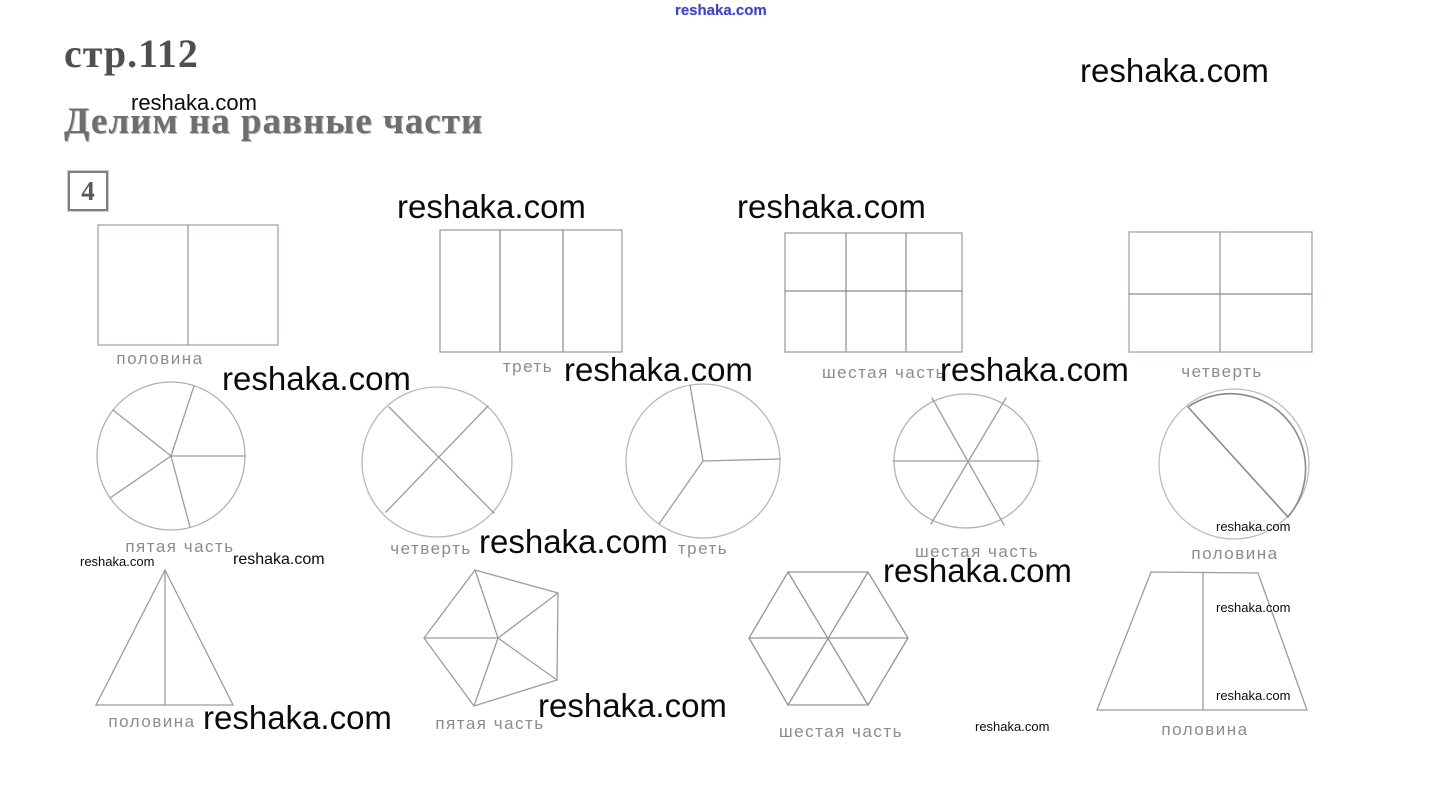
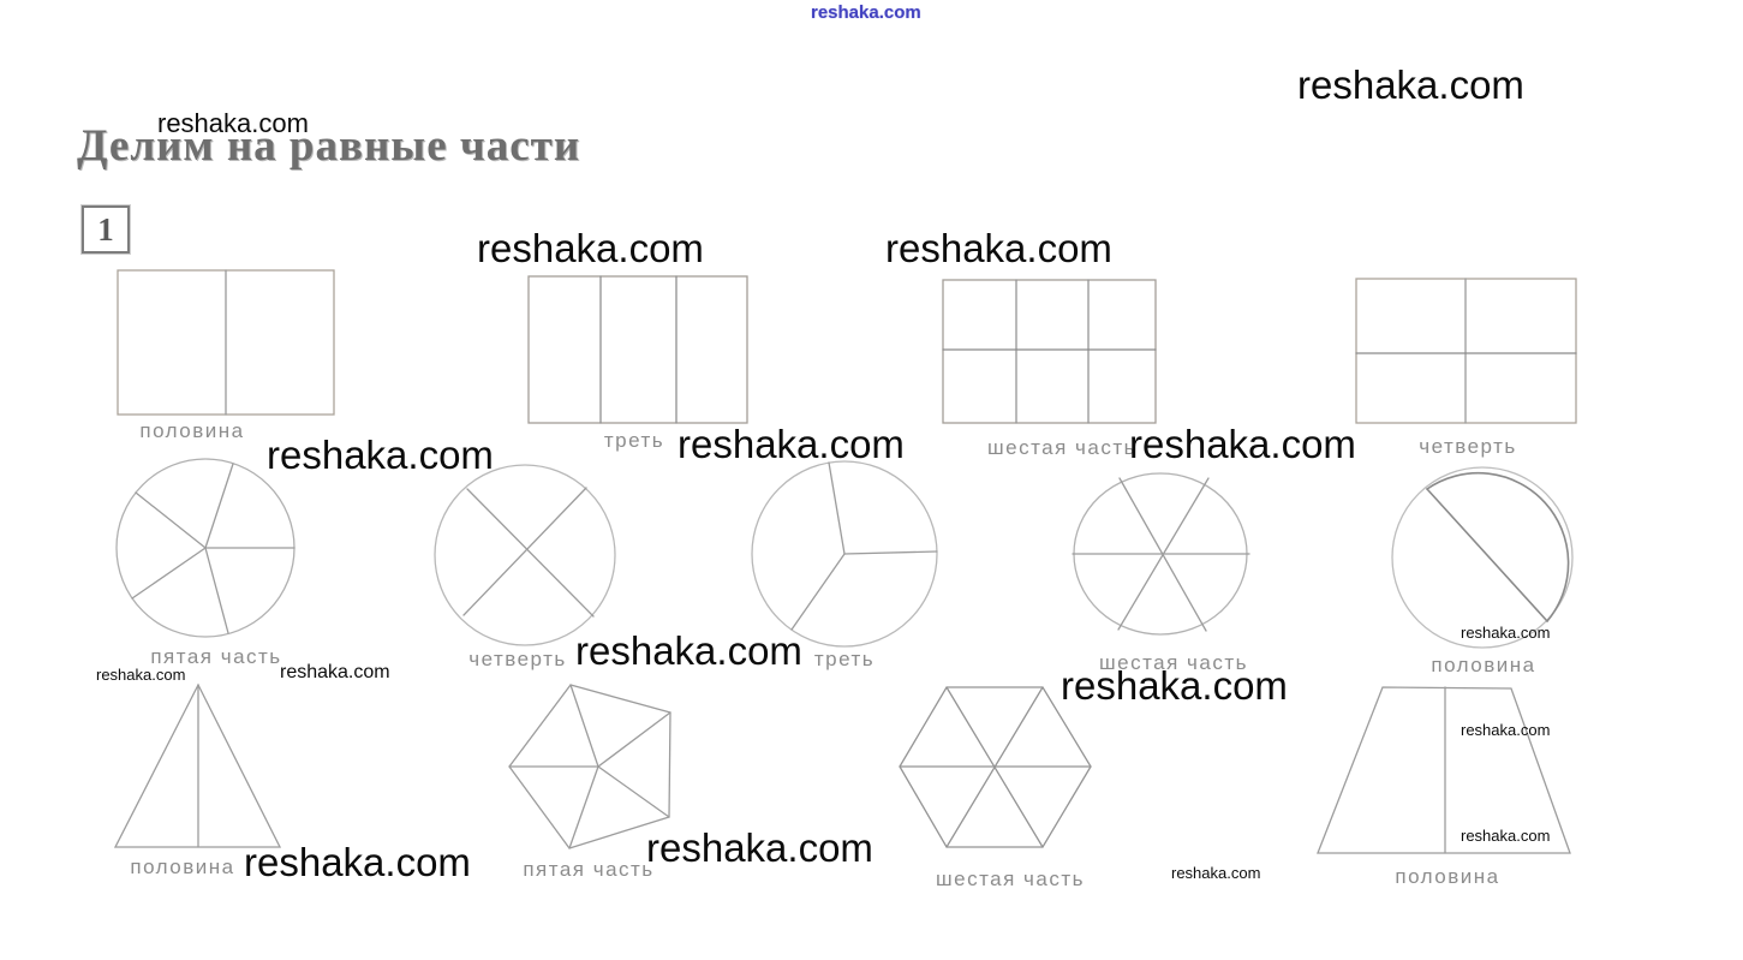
- стр.112
  Делим на равные части
- 4
+ 1
  половина
  треть
  шестая часть
  четверть
  пятая часть
  четверть
  треть
  шестая часть
  половина
  половина
  пятая часть
  шестая часть
  половина
  reshaka.com
  reshaka.com
  reshaka.com
  reshaka.com
  reshaka.com
  reshaka.com
  reshaka.com
  reshaka.com
  reshaka.com
  reshaka.com
  reshaka.com
  reshaka.com
  reshaka.com
  reshaka.com
  reshaka.com
  reshaka.com
  reshaka.com
  reshaka.com
